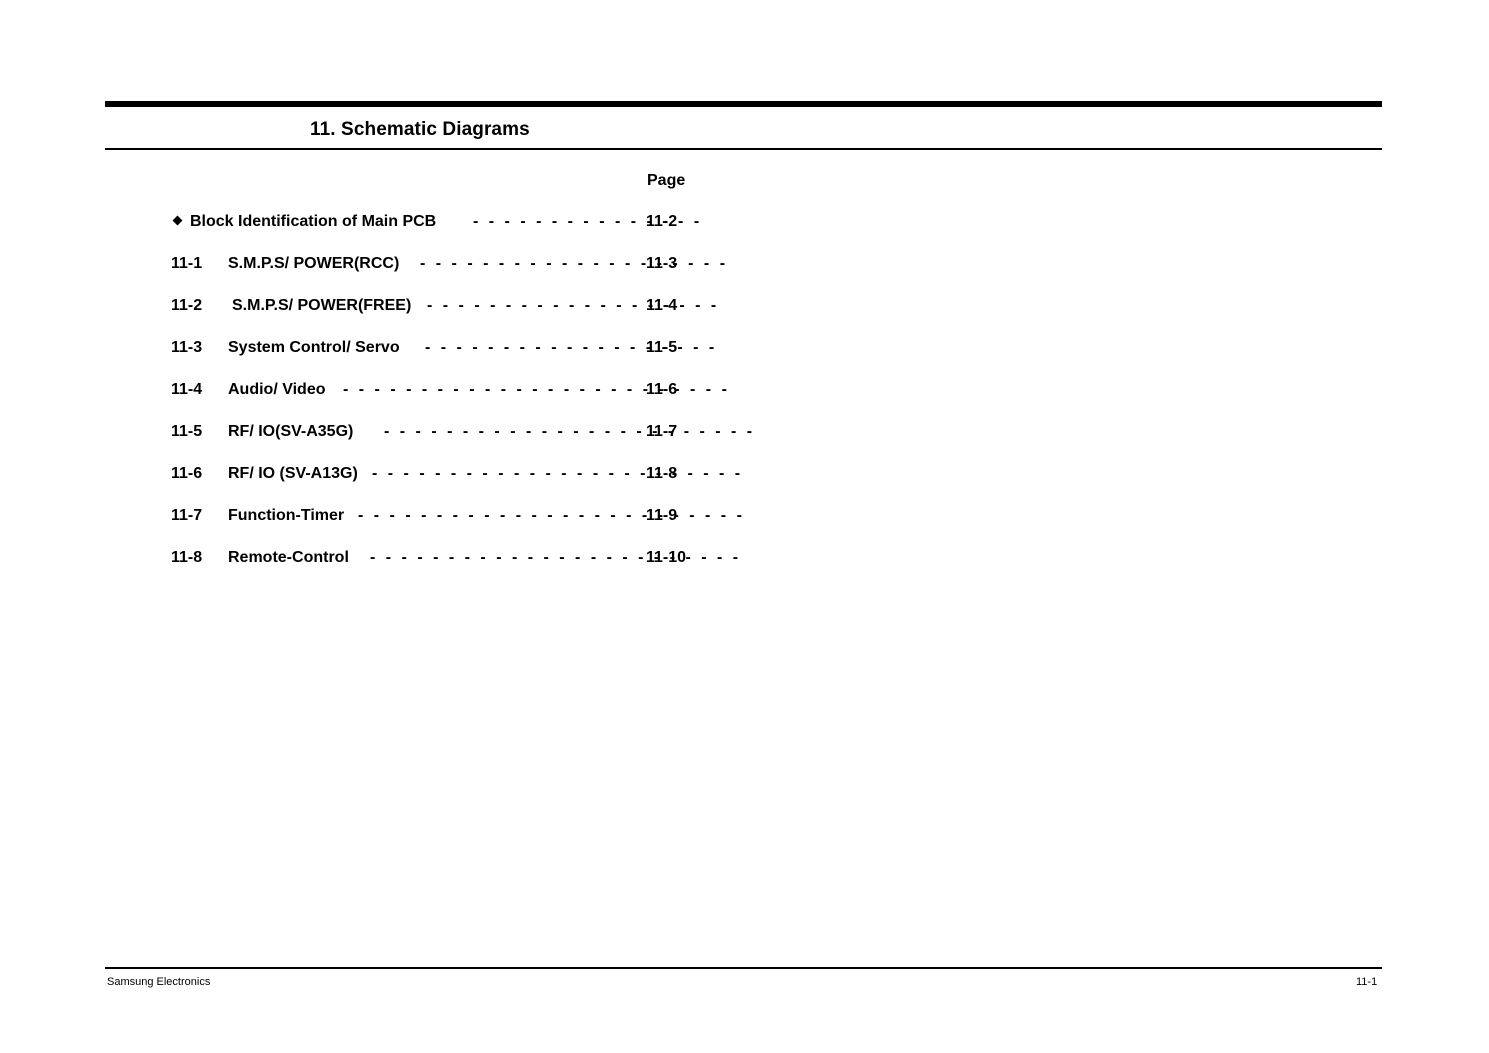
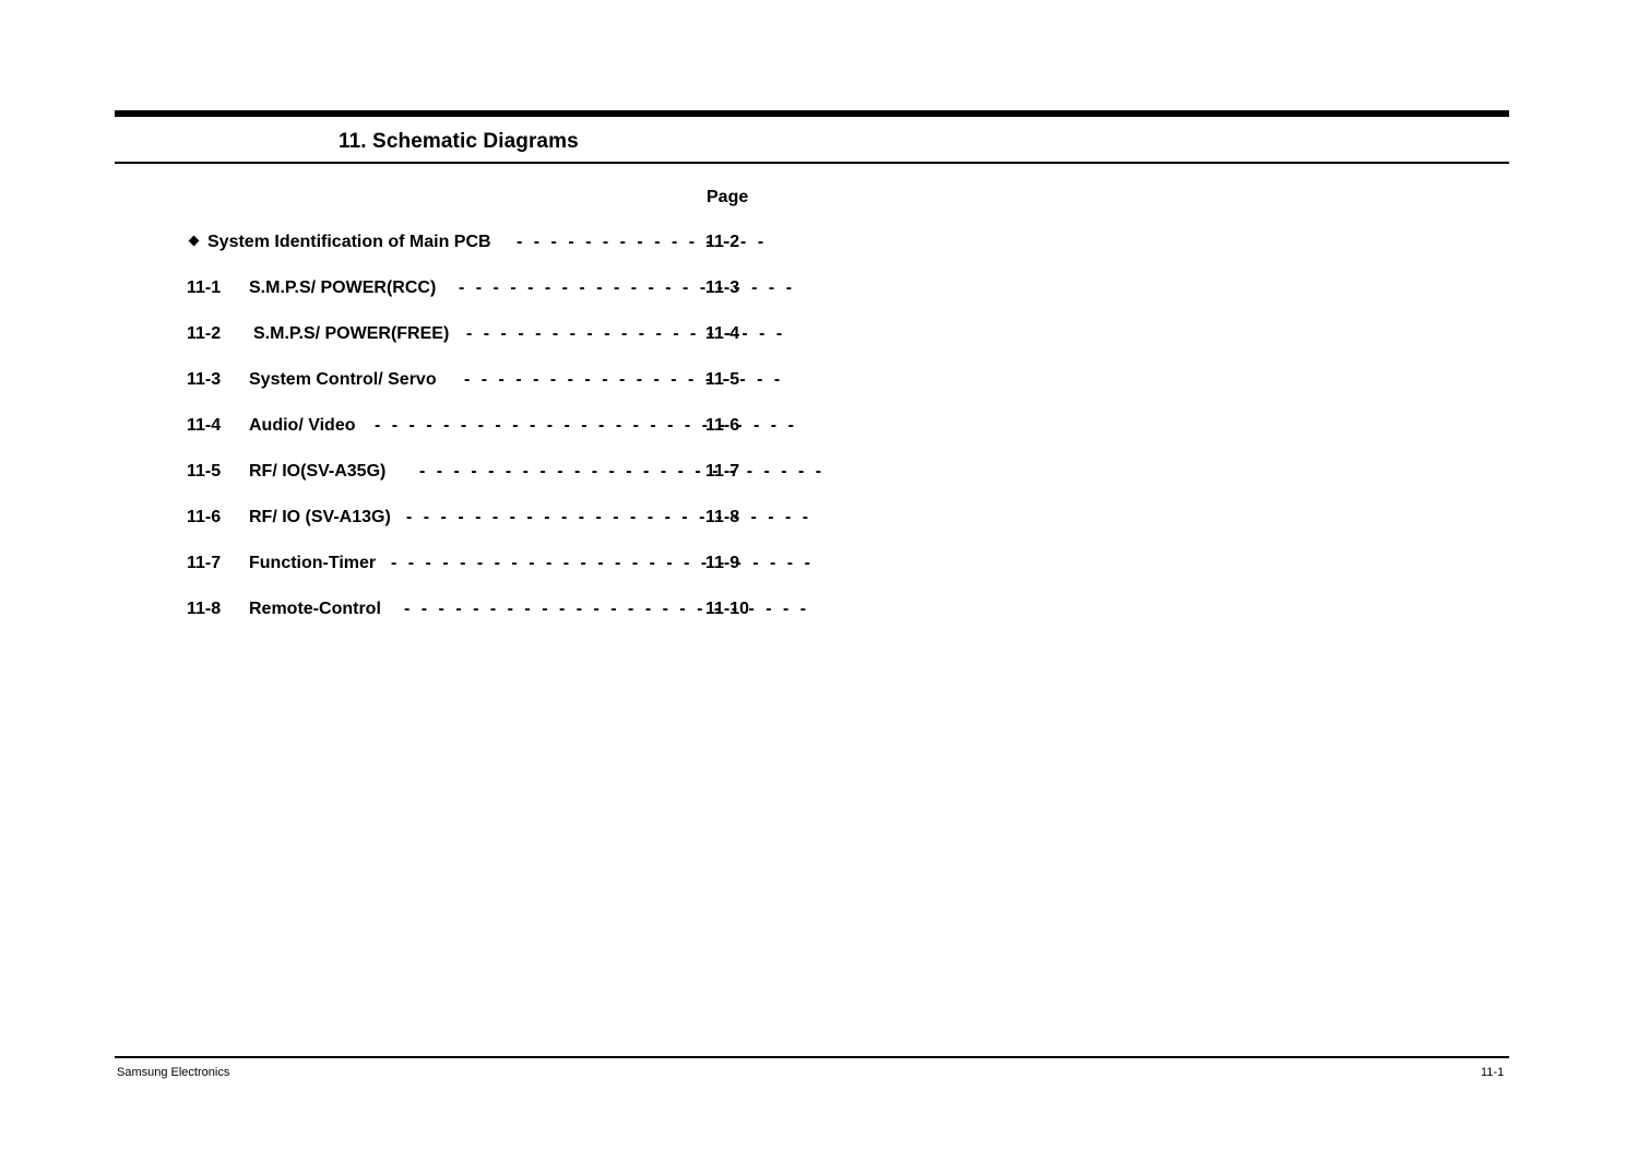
  11. Schematic Diagrams
  Page
- Block Identification of Main PCB
+ System Identification of Main PCB
  - - - - - - - - - - - - - - -
  11-2
  11-1
  S.M.P.S/ POWER(RCC)
  - - - - - - - - - - - - - - - - - - - -
  11-3
  11-2
  S.M.P.S/ POWER(FREE)
  - - - - - - - - - - - - - - - - - - -
  11-4
  11-3
  System Control/ Servo
  - - - - - - - - - - - - - - - - - - -
  11-5
  11-4
  Audio/ Video
  - - - - - - - - - - - - - - - - - - - - - - - - -
  11-6
  11-5
  RF/ IO(SV-A35G)
  - - - - - - - - - - - - - - - - - - - - - - - -
  11-7
  11-6
  RF/ IO (SV-A13G)
  - - - - - - - - - - - - - - - - - - - - - - - -
  11-8
  11-7
  Function-Timer
  - - - - - - - - - - - - - - - - - - - - - - - - -
  11-9
  11-8
  Remote-Control
  - - - - - - - - - - - - - - - - - - - - - - - -
  11-10
  Samsung Electronics
  11-1
